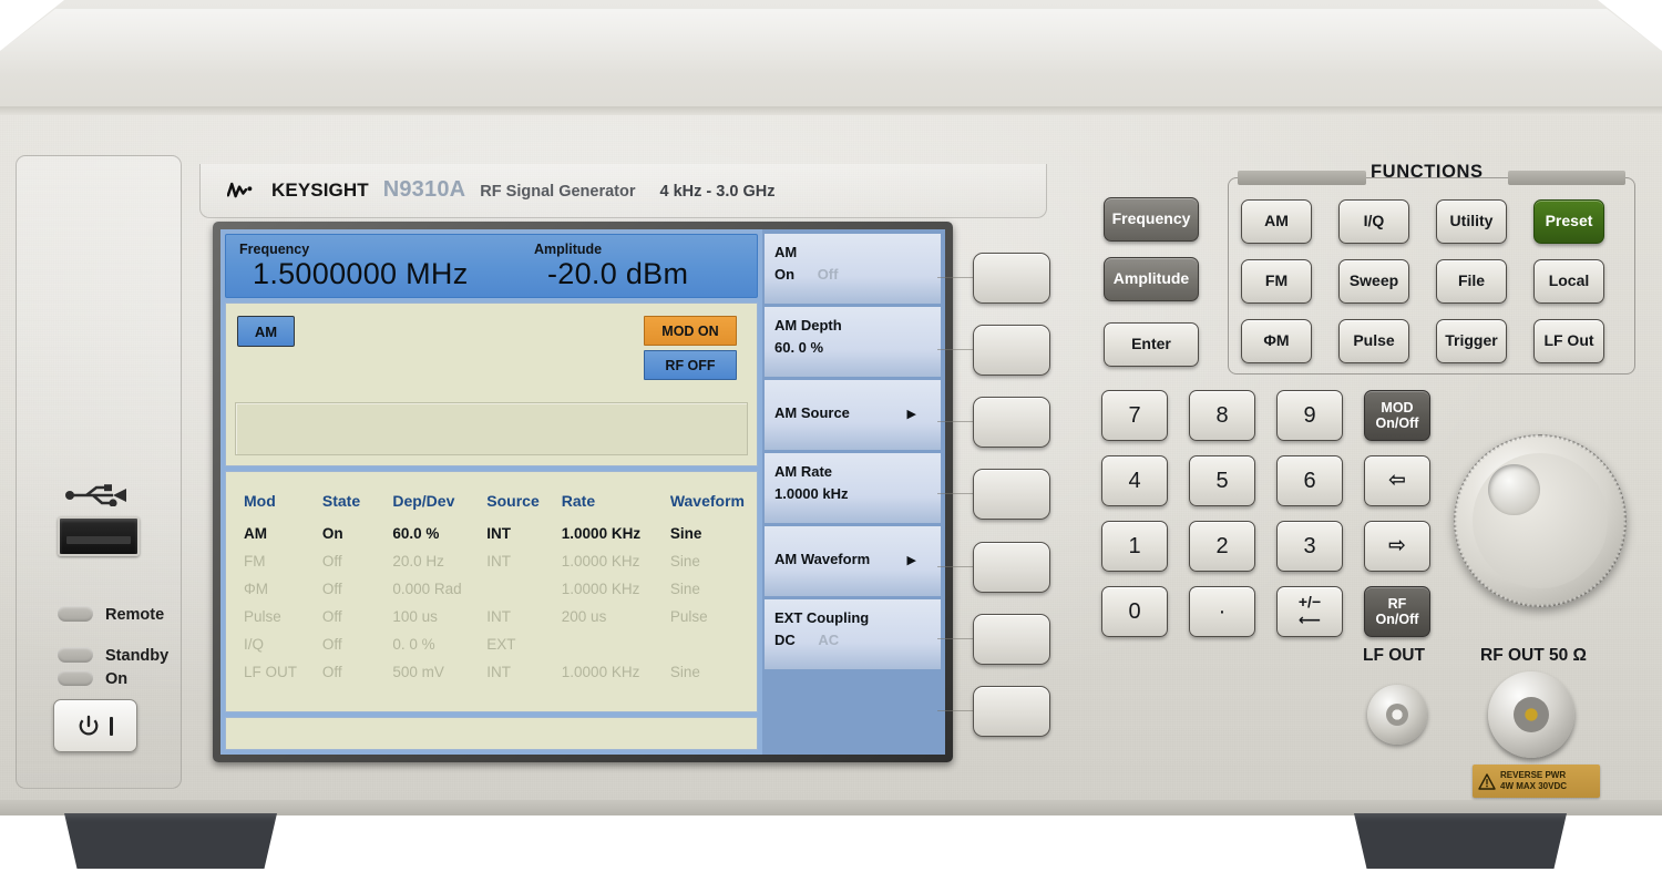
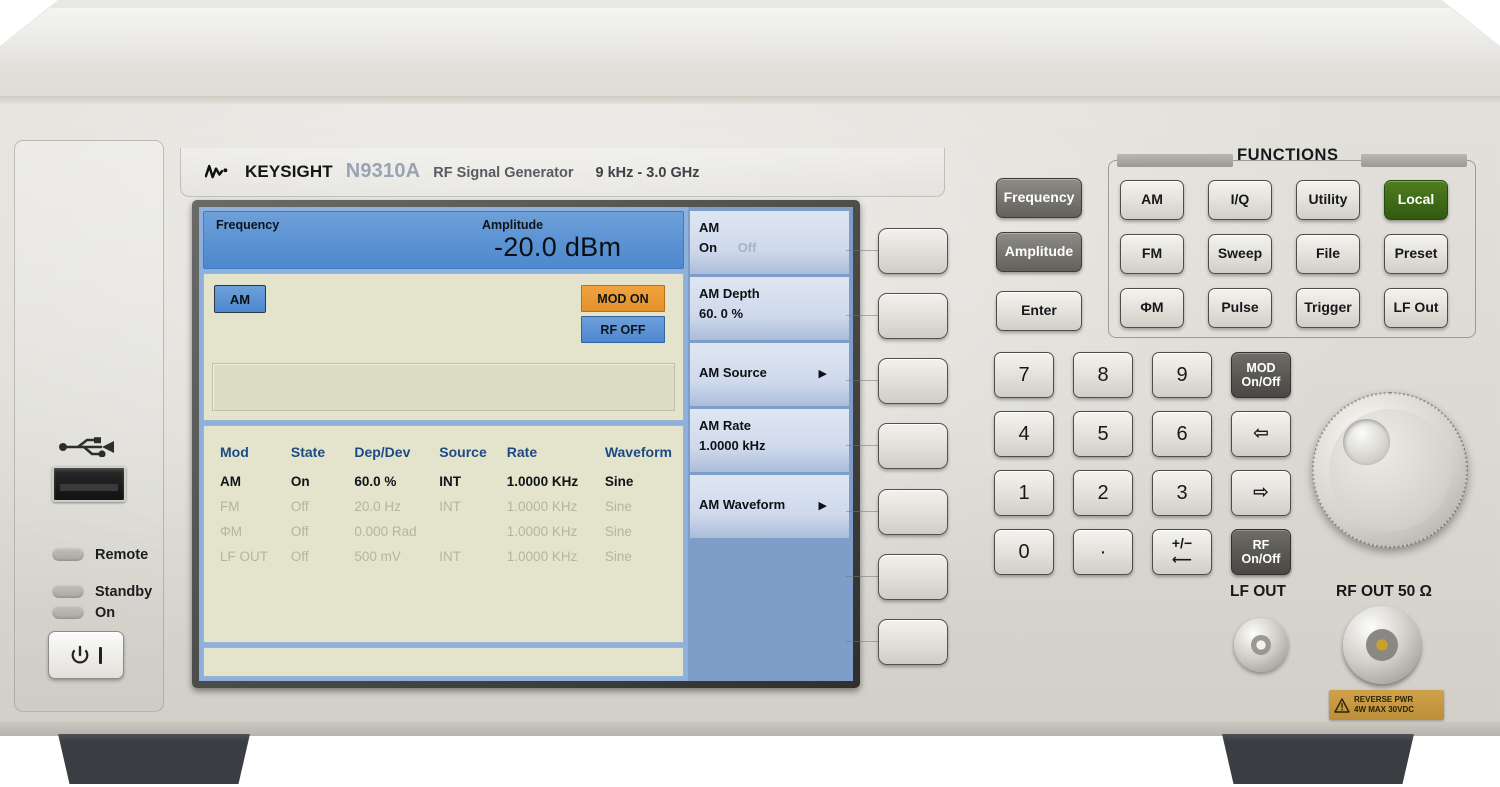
  Remote
  Standby
  On
  KEYSIGHT
  N9310A
  RF Signal Generator
- 4 kHz - 3.0 GHz
+ 9 kHz - 3.0 GHz
  Frequency
- 1.5000000 MHz
  Amplitude
  -20.0 dBm
  AM
  MOD ON
  RF OFF
  Mod	State	Dep/Dev	Source	Rate	Waveform
  AM	On	60.0 %	INT	1.0000 KHz	Sine
  FM	Off	20.0 Hz	INT	1.0000 KHz	Sine
  ΦM	Off	0.000 Rad		1.0000 KHz	Sine
- Pulse	Off	100 us	INT	200 us	Pulse
- I/Q	Off	0. 0 %	EXT
  LF OUT	Off	500 mV	INT	1.0000 KHz	Sine
  AM
  On Off
  AM Depth
  60. 0 %
  AM Source
  ▶
  AM Rate
  1.0000 kHz
  AM Waveform
  ▶
- EXT Coupling
- DC AC
  FUNCTIONS
  Frequency
  Amplitude
  Enter
  AM
  I/Q
  Utility
- Preset
+ Local
  FM
  Sweep
  File
- Local
+ Preset
  ΦM
  Pulse
  Trigger
  LF Out
  7
  8
  9
  MOD
  On/Off
  4
  5
  6
  ⇦
  1
  2
  3
  ⇨
  0
  ·
  +/−
  ⟵
  RF
  On/Off
  LF OUT
  RF OUT 50 Ω
  REVERSE PWR
  4W MAX 30VDC
